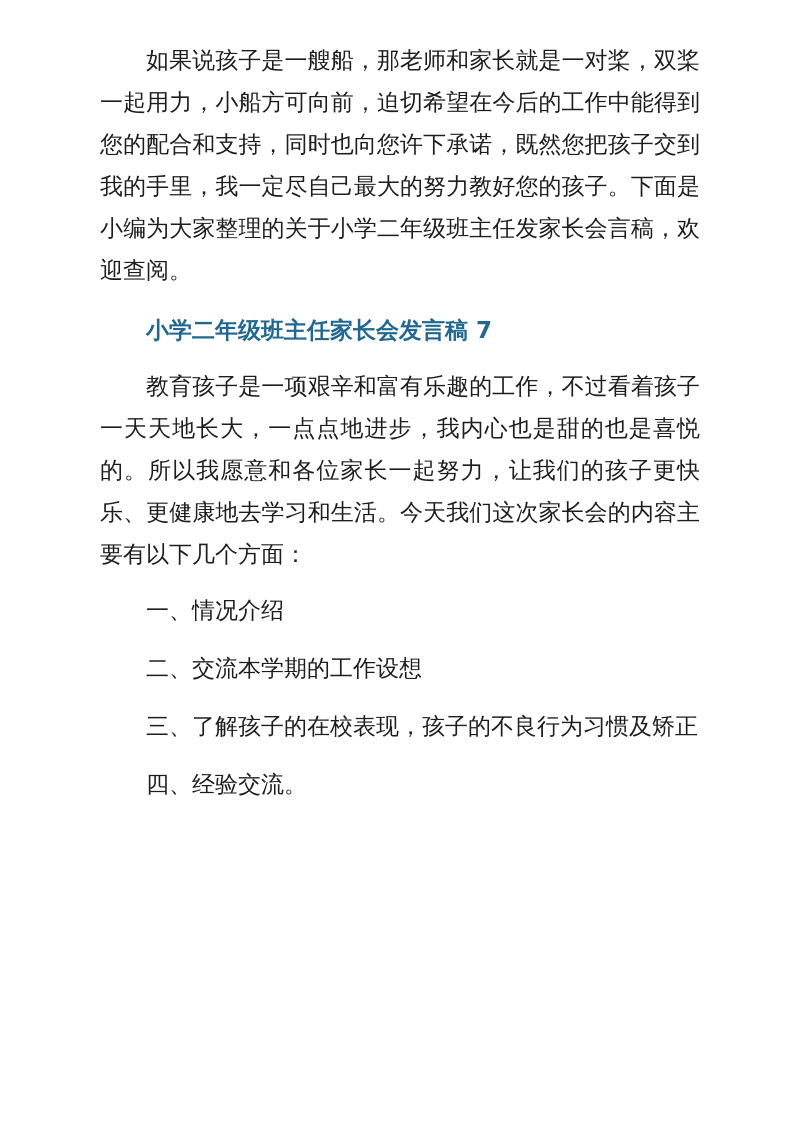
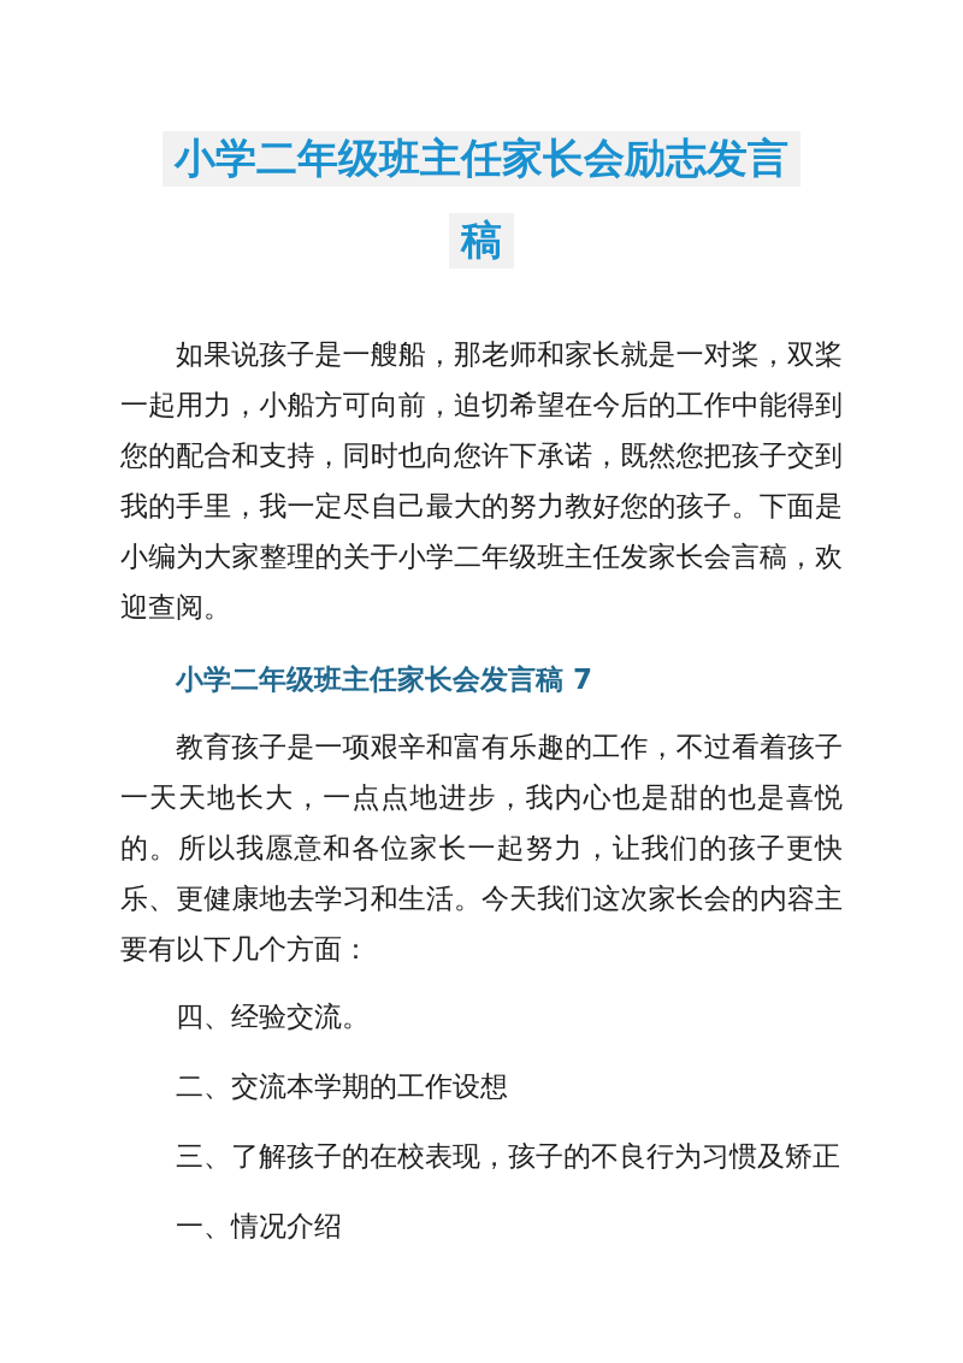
+ 小学二年级班主任家长会励志发言稿
  如果说孩子是一艘船，那老师和家长就是一对桨，双桨一起用力，小船方可向前，迫切希望在今后的工作中能得到您的配合和支持，同时也向您许下承诺，既然您把孩子交到我的手里，我一定尽自己最大的努力教好您的孩子。下面是小编为大家整理的关于小学二年级班主任发家长会言稿，欢迎查阅。
  小学二年级班主任家长会发言稿 7
  教育孩子是一项艰辛和富有乐趣的工作，不过看着孩子一天天地长大，一点点地进步，我内心也是甜的也是喜悦的。所以我愿意和各位家长一起努力，让我们的孩子更快乐、更健康地去学习和生活。今天我们这次家长会的内容主要有以下几个方面：
- 一、情况介绍
+ 四、经验交流。
  二、交流本学期的工作设想
  三、了解孩子的在校表现，孩子的不良行为习惯及矫正
- 四、经验交流。
+ 一、情况介绍
